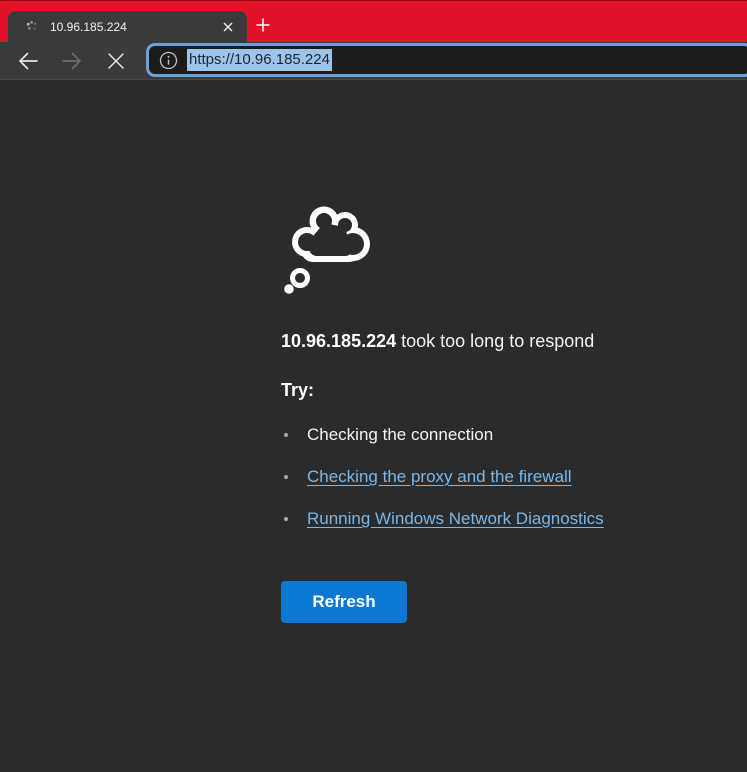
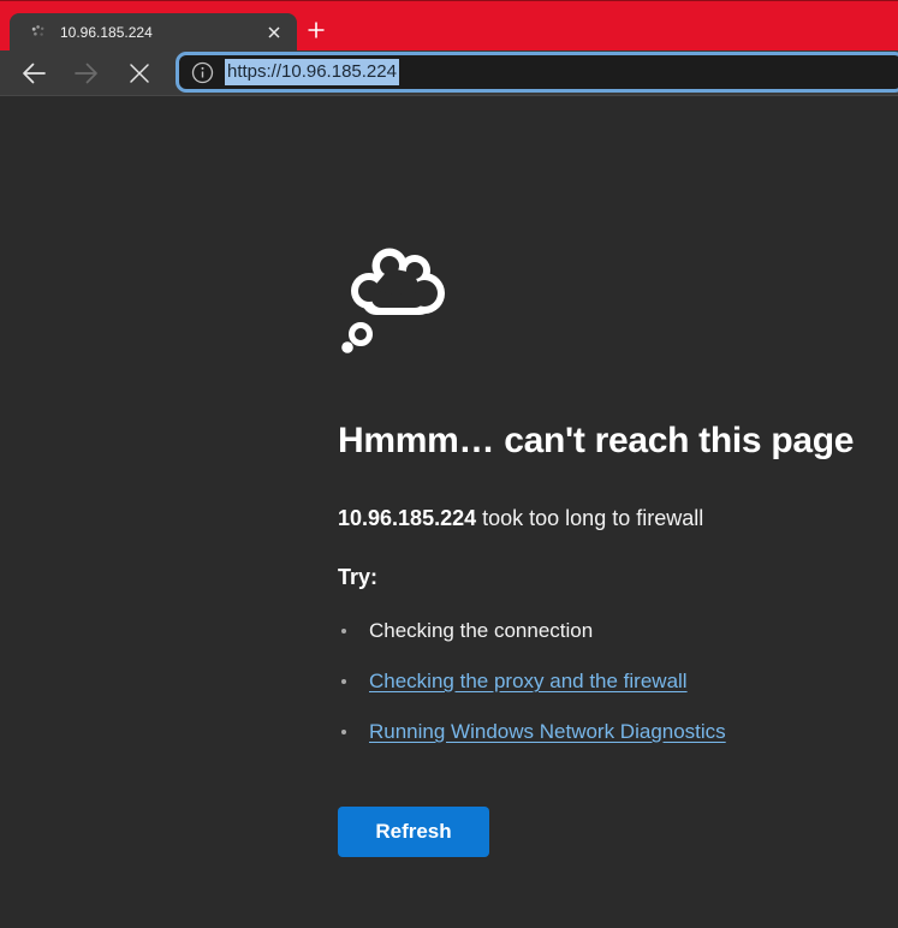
  10.96.185.224
  https://10.96.185.224
+ Hmmm… can't reach this page
- 10.96.185.224 took too long to respond
+ 10.96.185.224 took too long to firewall
  Try:
  Checking the connection
  Checking the proxy and the firewall
  Running Windows Network Diagnostics
  Refresh
